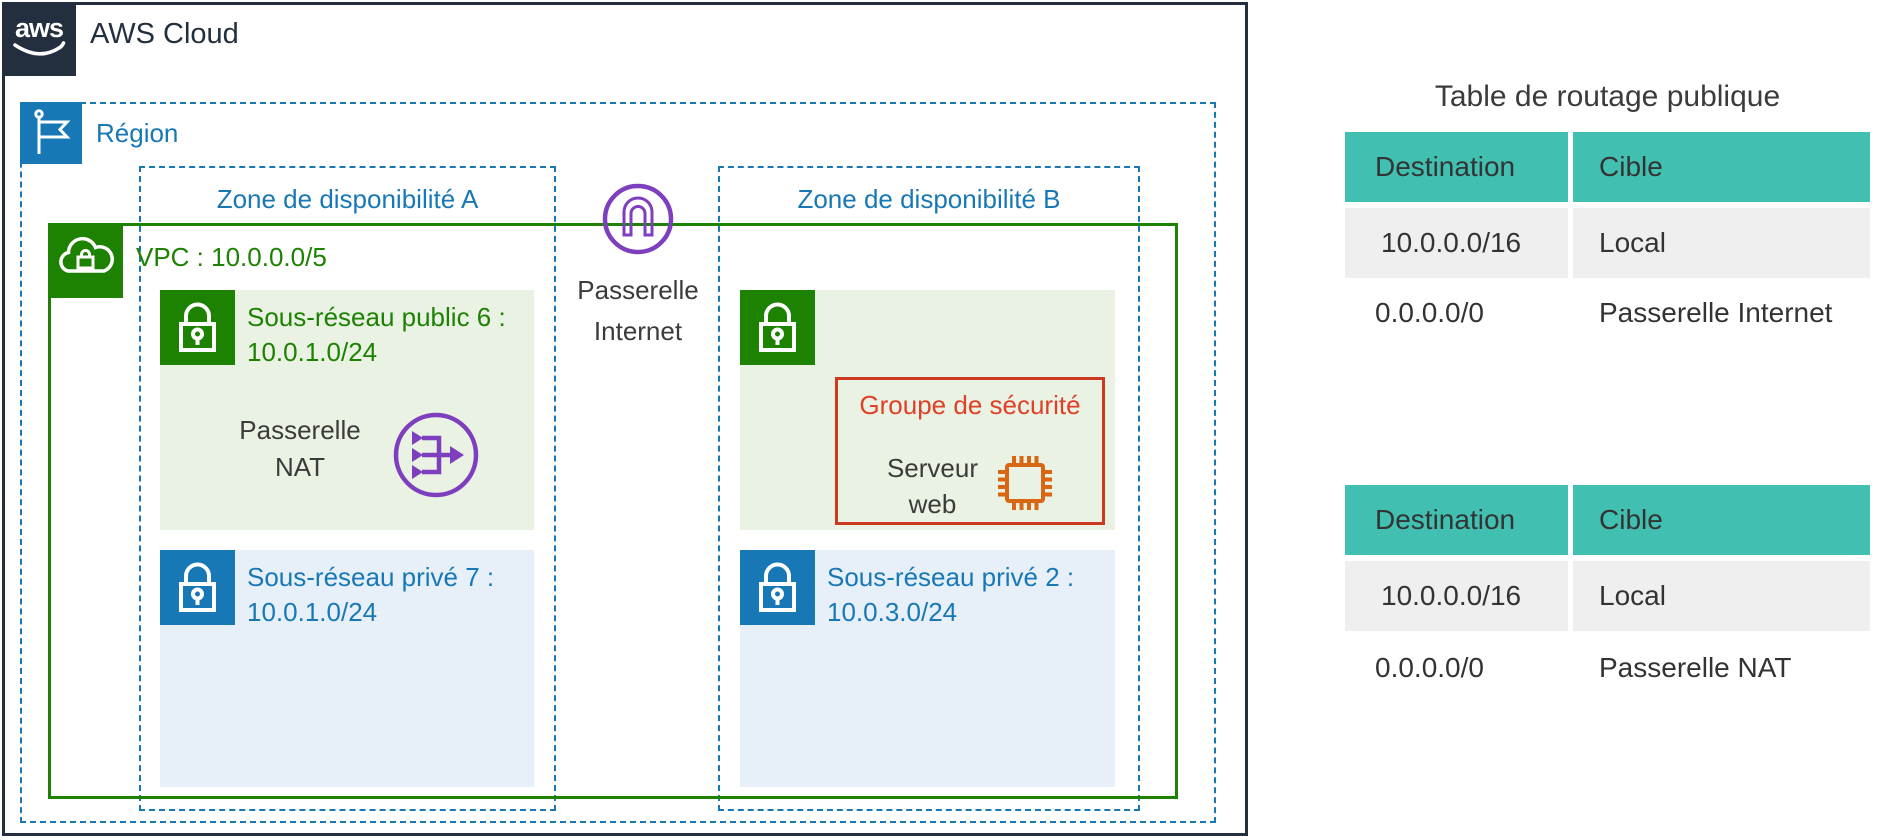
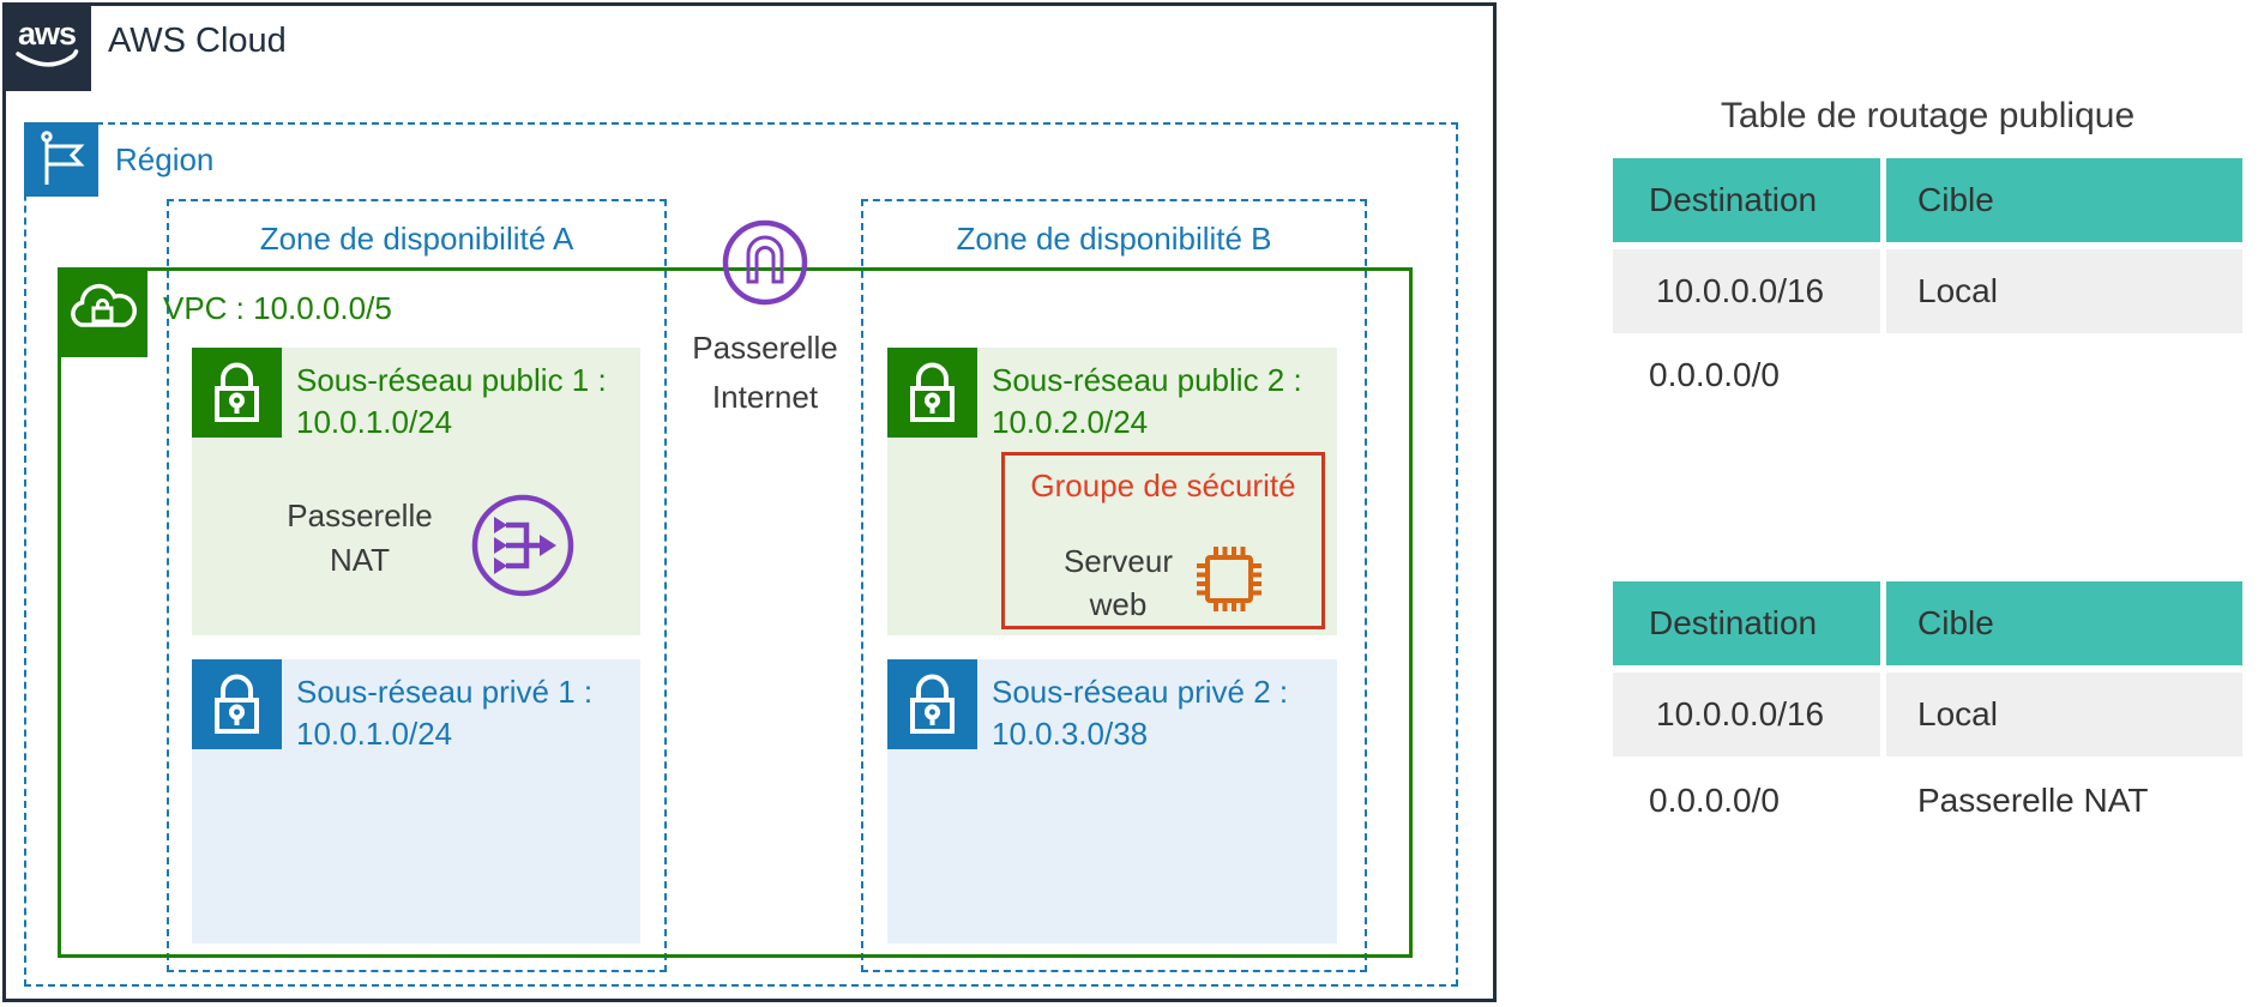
  aws
  AWS Cloud
  Région
  Zone de disponibilité A
  Zone de disponibilité B
  VPC : 10.0.0.0/5
- Sous-réseau public 6 :
+ Sous-réseau public 1 :
  10.0.1.0/24
  Passerelle
  NAT
- Sous-réseau privé 7 :
+ Sous-réseau privé 1 :
  10.0.1.0/24
  Passerelle
  Internet
+ Sous-réseau public 2 :
+ 10.0.2.0/24
  Groupe de sécurité
  Serveur
  web
  Sous-réseau privé 2 :
- 10.0.3.0/24
+ 10.0.3.0/38
  Table de routage publique
  Destination
  Cible
  10.0.0.0/16
  Local
  0.0.0.0/0
- Passerelle Internet
  Destination
  Cible
  10.0.0.0/16
  Local
  0.0.0.0/0
  Passerelle NAT
